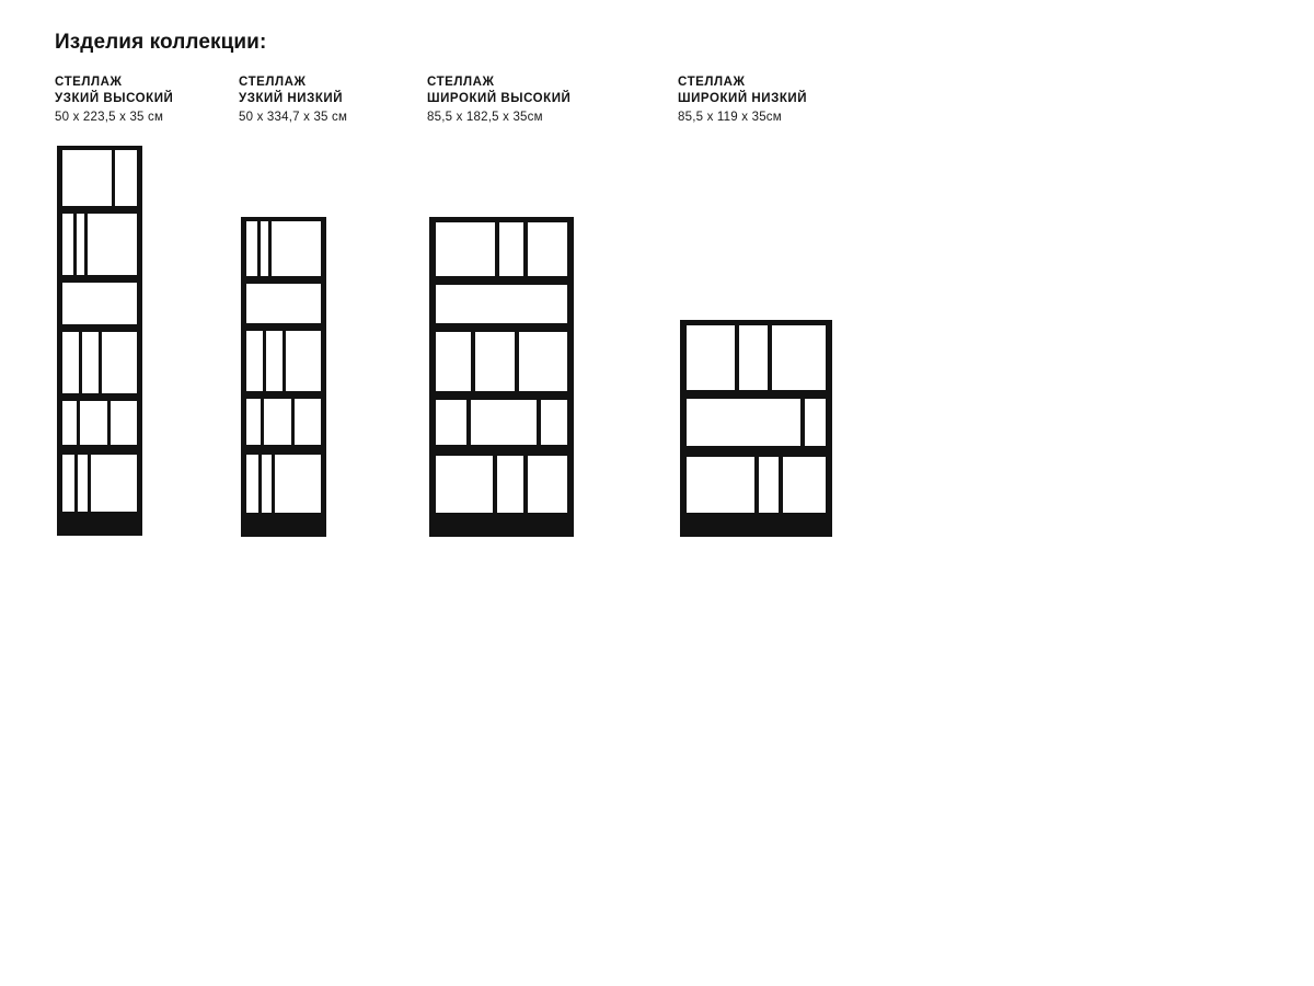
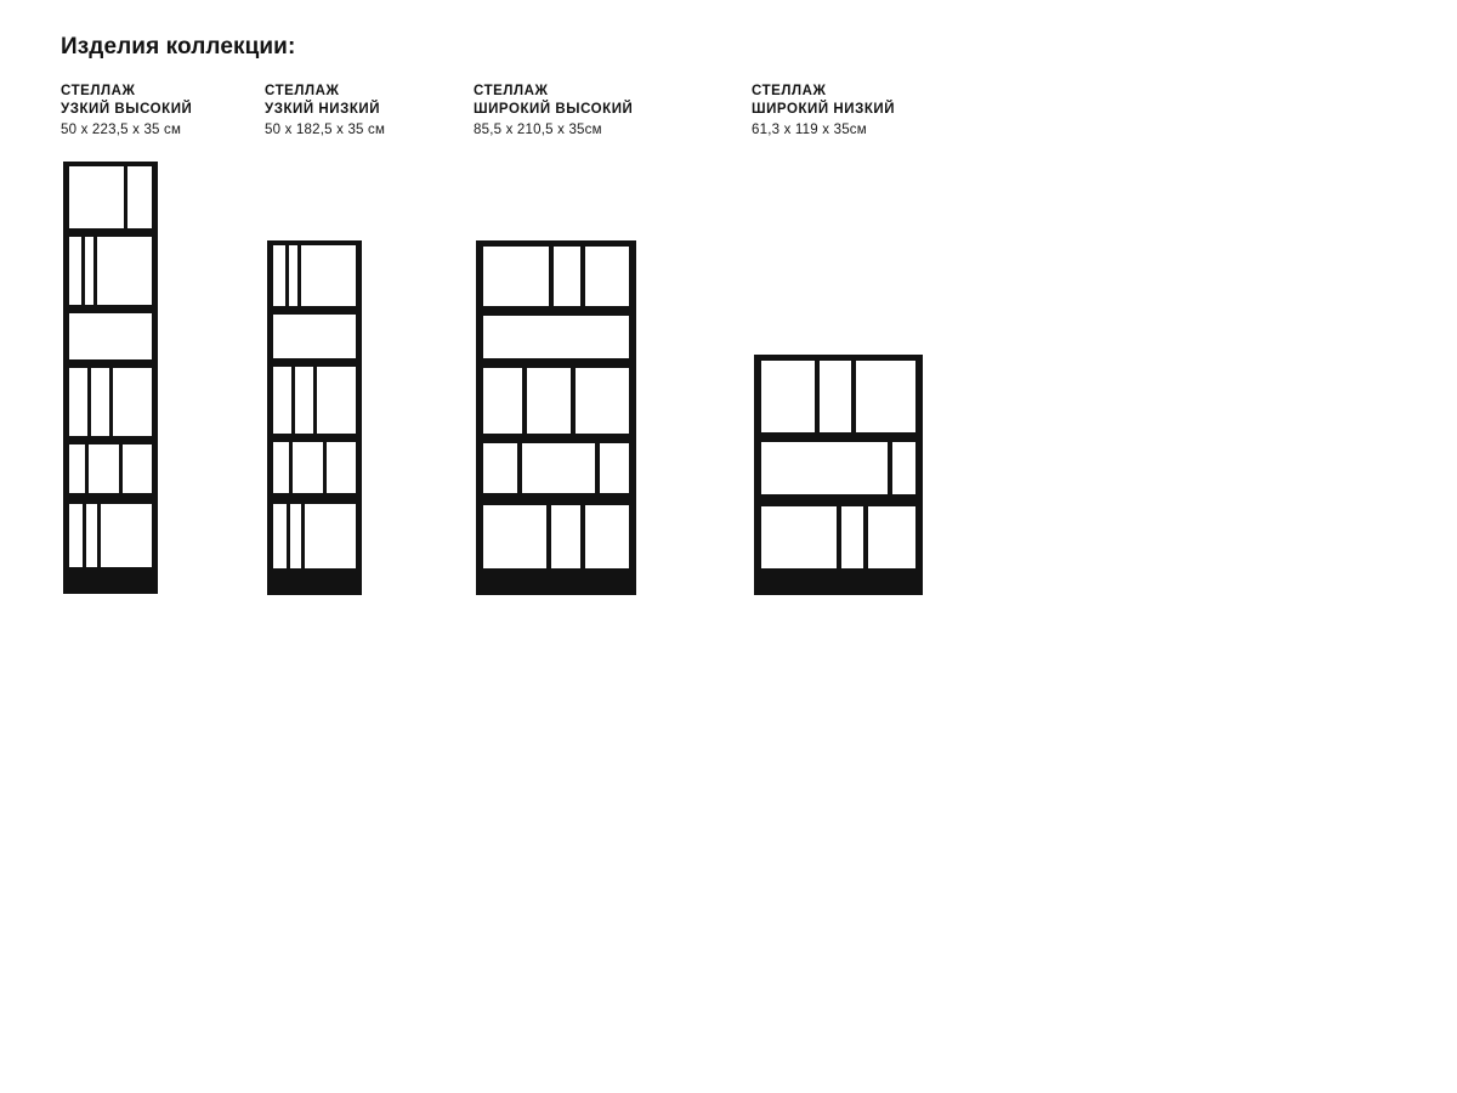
  Изделия коллекции:
  СТЕЛЛАЖ
  УЗКИЙ ВЫСОКИЙ
  50 x 223,5 x 35 см
  СТЕЛЛАЖ
  УЗКИЙ НИЗКИЙ
- 50 x 334,7 x 35 см
+ 50 x 182,5 x 35 см
  СТЕЛЛАЖ
  ШИРОКИЙ ВЫСОКИЙ
- 85,5 x 182,5 x 35см
+ 85,5 x 210,5 x 35см
  СТЕЛЛАЖ
  ШИРОКИЙ НИЗКИЙ
- 85,5 x 119 x 35см
+ 61,3 x 119 x 35см
